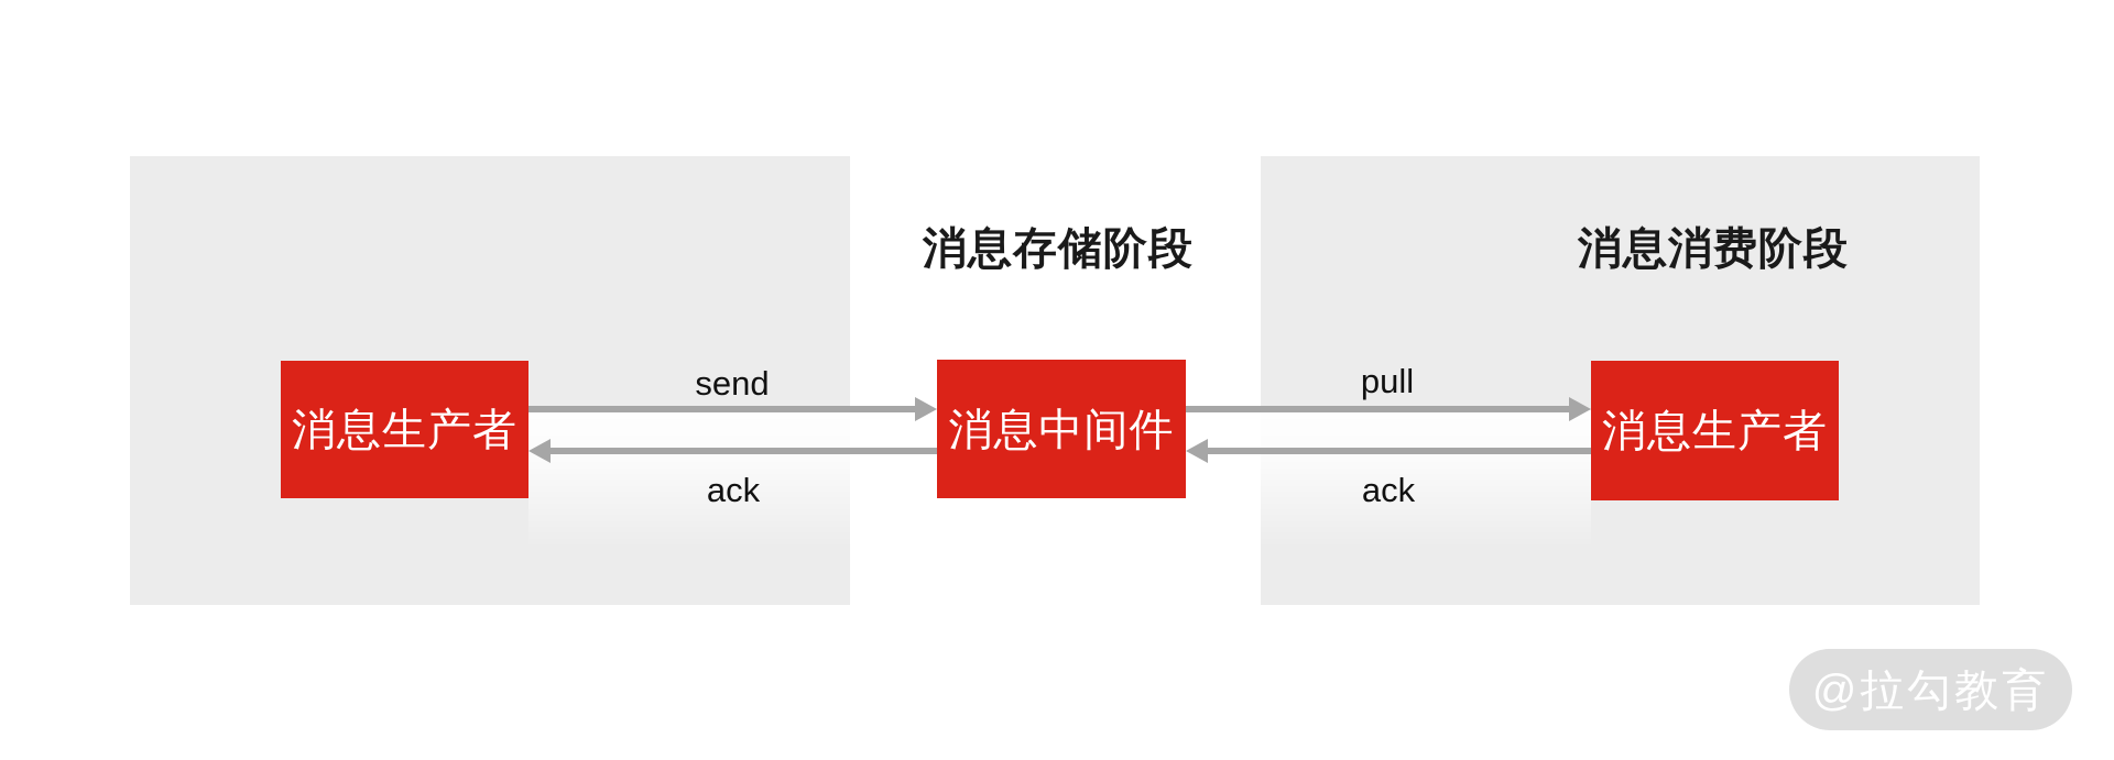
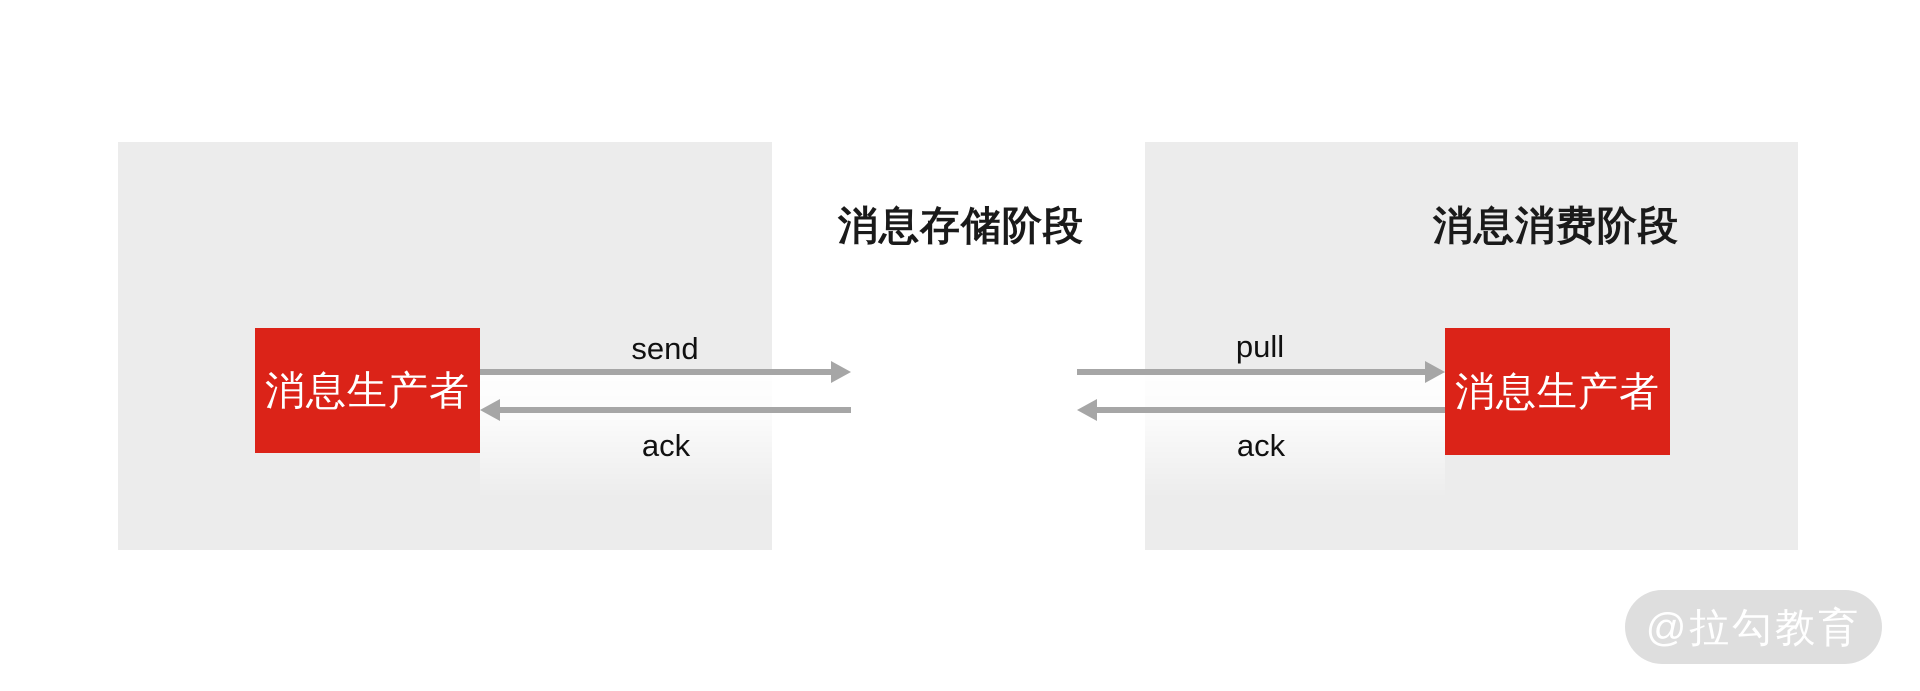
  消息存储阶段
  消息消费阶段
  消息生产者
- 消息中间件
  消息生产者
  send
  ack
  pull
  ack
  @拉勾教育
